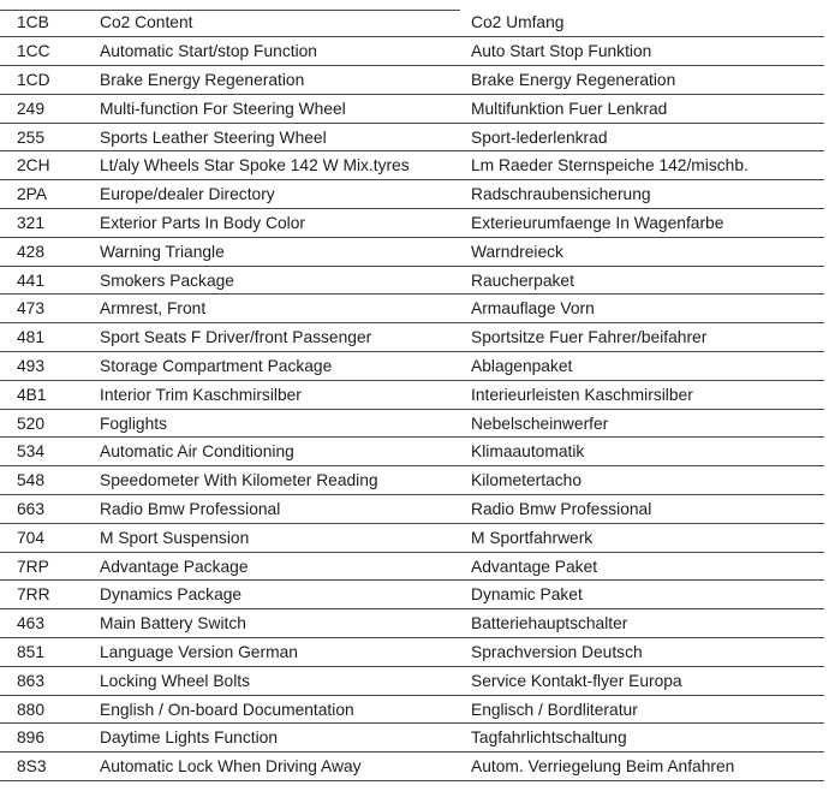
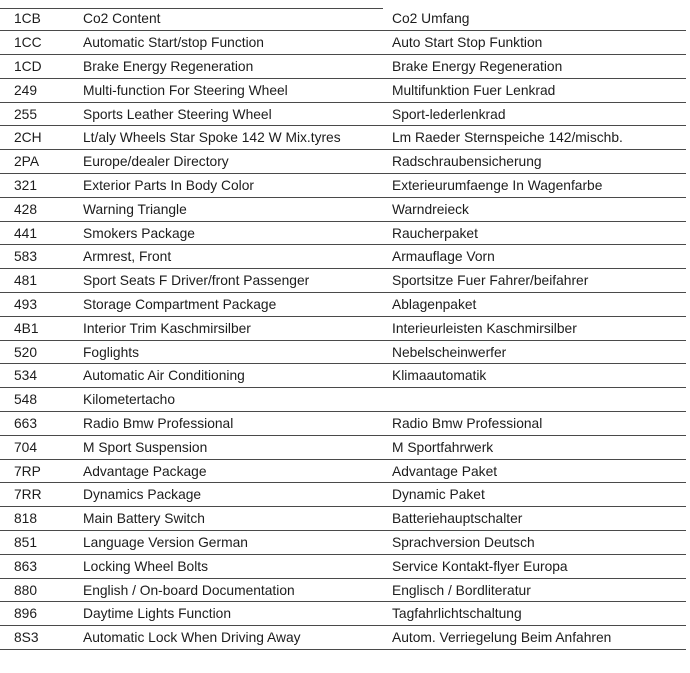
  1CB
  Co2 Content
  Co2 Umfang
  1CC
  Automatic Start/stop Function
  Auto Start Stop Funktion
  1CD
  Brake Energy Regeneration
  Brake Energy Regeneration
  249
  Multi-function For Steering Wheel
  Multifunktion Fuer Lenkrad
  255
  Sports Leather Steering Wheel
  Sport-lederlenkrad
  2CH
  Lt/aly Wheels Star Spoke 142 W Mix.tyres
  Lm Raeder Sternspeiche 142/mischb.
  2PA
  Europe/dealer Directory
  Radschraubensicherung
  321
  Exterior Parts In Body Color
  Exterieurumfaenge In Wagenfarbe
  428
  Warning Triangle
  Warndreieck
  441
  Smokers Package
  Raucherpaket
- 473
+ 583
  Armrest, Front
  Armauflage Vorn
  481
  Sport Seats F Driver/front Passenger
  Sportsitze Fuer Fahrer/beifahrer
  493
  Storage Compartment Package
  Ablagenpaket
  4B1
  Interior Trim Kaschmirsilber
  Interieurleisten Kaschmirsilber
  520
  Foglights
  Nebelscheinwerfer
  534
  Automatic Air Conditioning
  Klimaautomatik
  548
- Speedometer With Kilometer Reading
  Kilometertacho
  663
  Radio Bmw Professional
  Radio Bmw Professional
  704
  M Sport Suspension
  M Sportfahrwerk
  7RP
  Advantage Package
  Advantage Paket
  7RR
  Dynamics Package
  Dynamic Paket
- 463
+ 818
  Main Battery Switch
  Batteriehauptschalter
  851
  Language Version German
  Sprachversion Deutsch
  863
  Locking Wheel Bolts
  Service Kontakt-flyer Europa
  880
  English / On-board Documentation
  Englisch / Bordliteratur
  896
  Daytime Lights Function
  Tagfahrlichtschaltung
  8S3
  Automatic Lock When Driving Away
  Autom. Verriegelung Beim Anfahren
